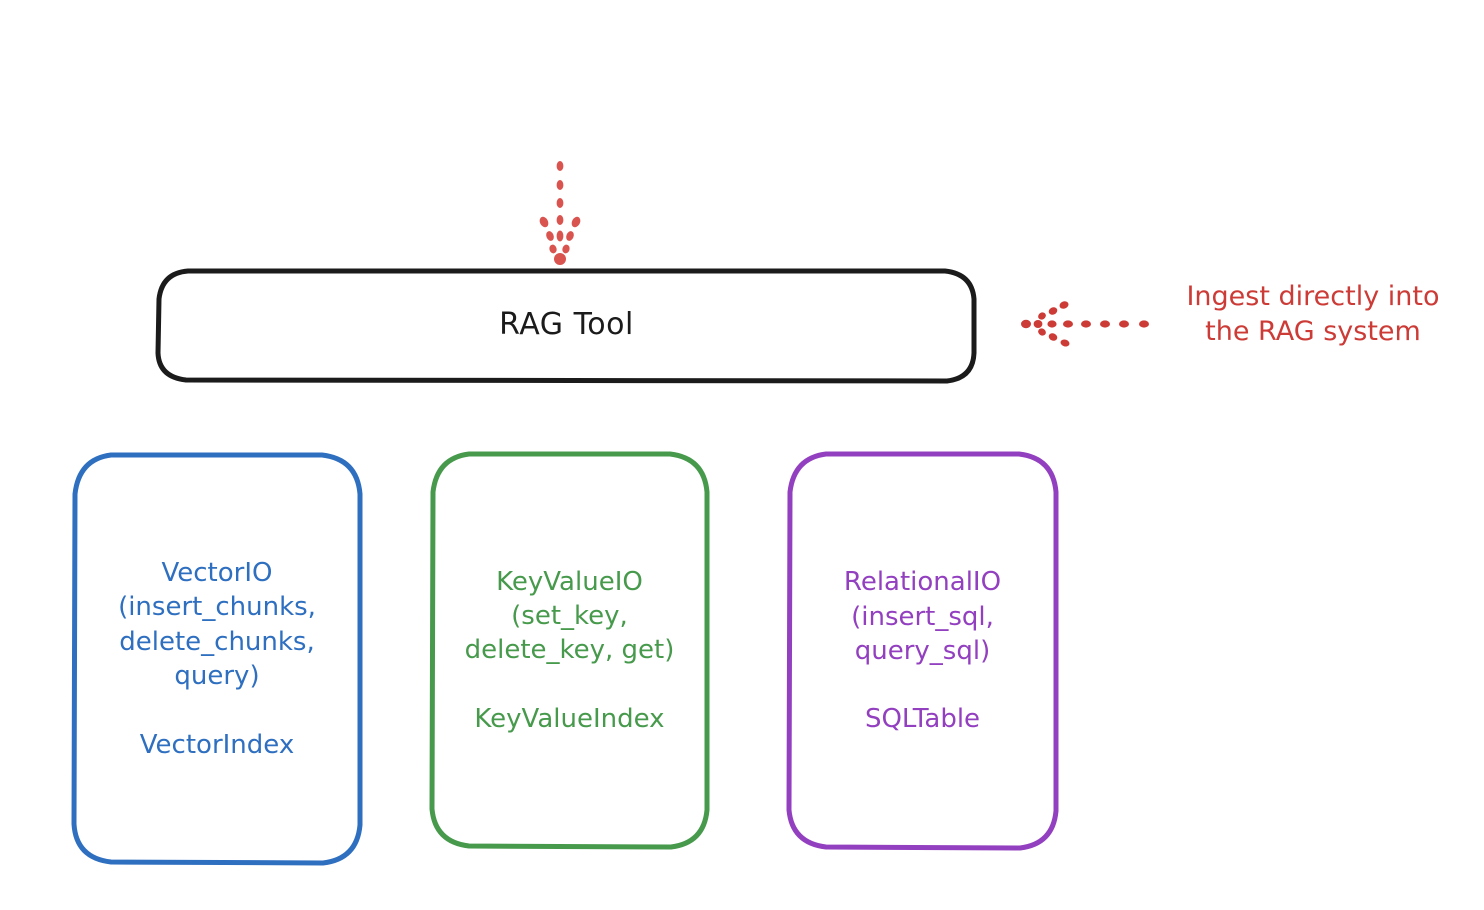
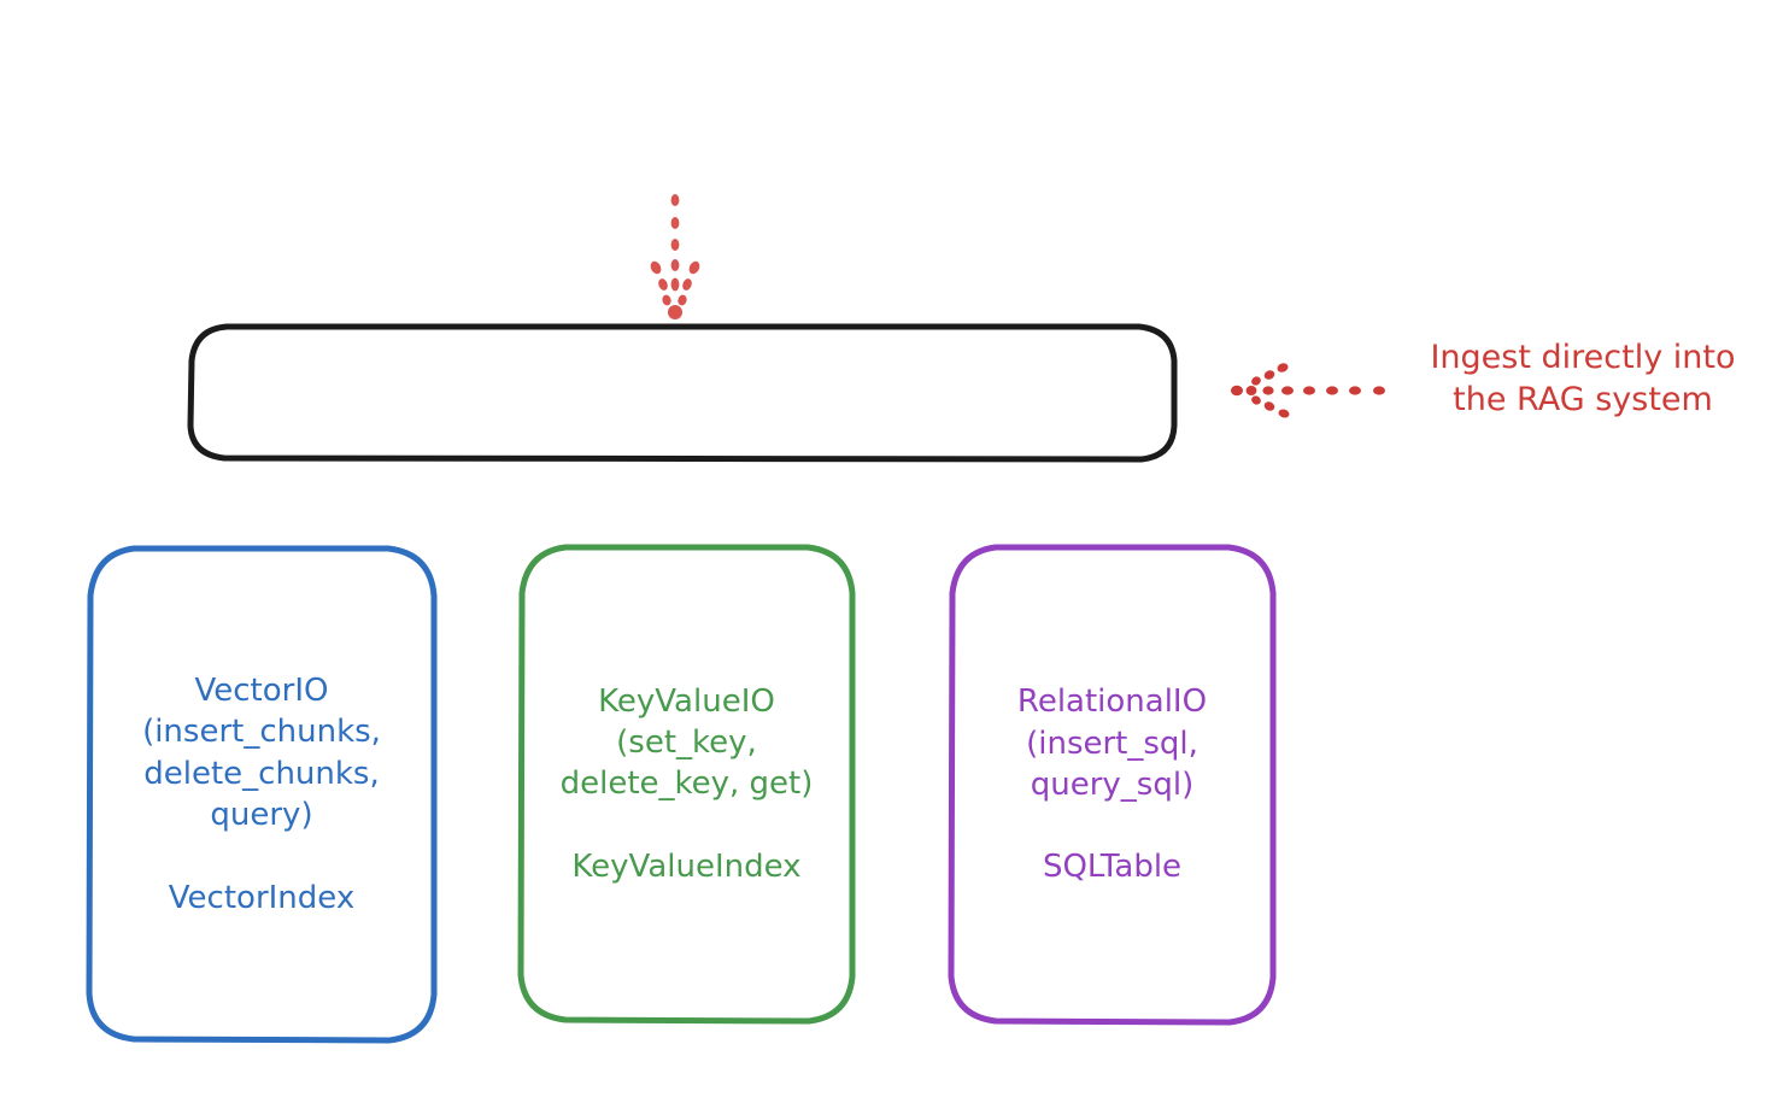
- RAG Tool
  Ingest directly into
  the RAG system
  VectorIO
  (insert_chunks,
  delete_chunks,
  query)
  VectorIndex
  KeyValueIO
  (set_key,
  delete_key, get)
  KeyValueIndex
  RelationalIO
  (insert_sql,
  query_sql)
  SQLTable
